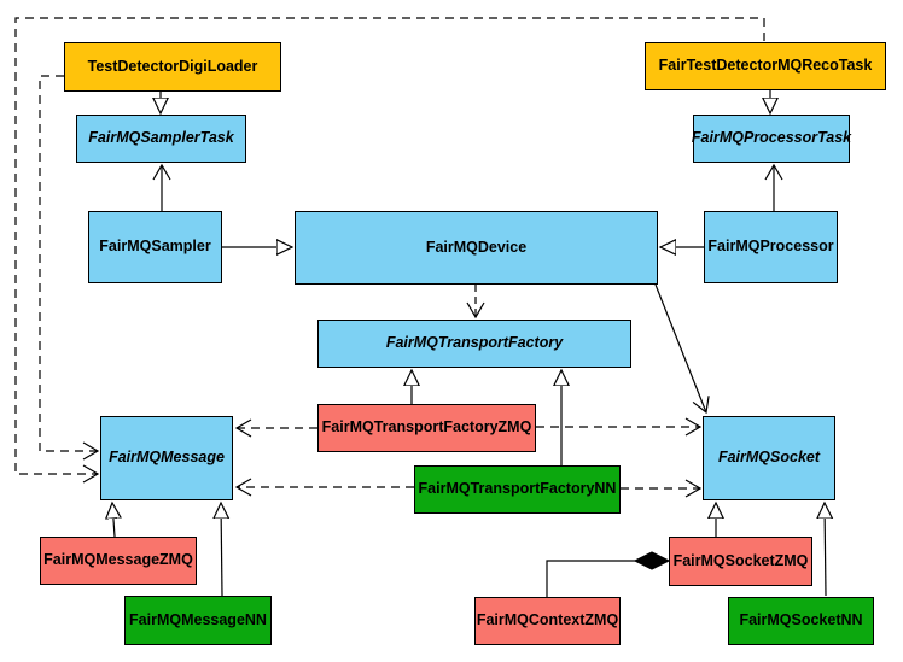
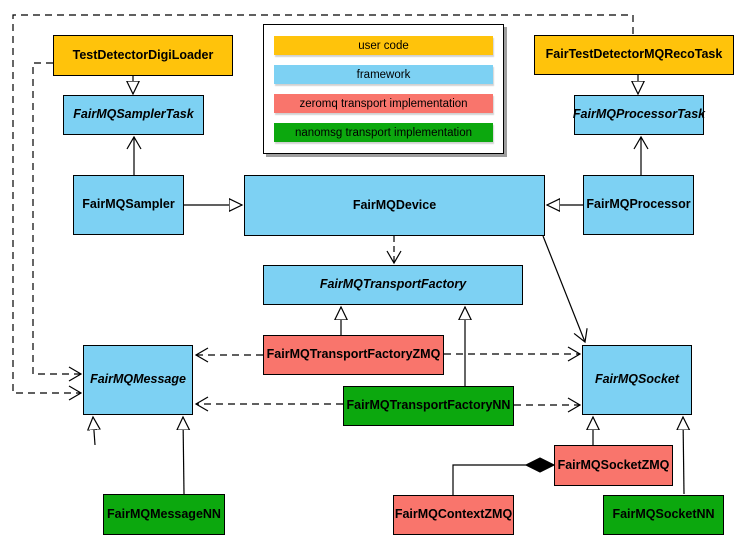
  TestDetectorDigiLoader
  FairTestDetectorMQRecoTask
  FairMQSamplerTask
  FairMQProcessorTask
  FairMQSampler
  FairMQDevice
  FairMQProcessor
  FairMQTransportFactory
  FairMQTransportFactoryZMQ
  FairMQTransportFactoryNN
  FairMQMessage
  FairMQSocket
- FairMQMessageZMQ
  FairMQMessageNN
  FairMQSocketZMQ
  FairMQContextZMQ
  FairMQSocketNN
+ user code
+ framework
+ zeromq transport implementation
+ nanomsg transport implementation
